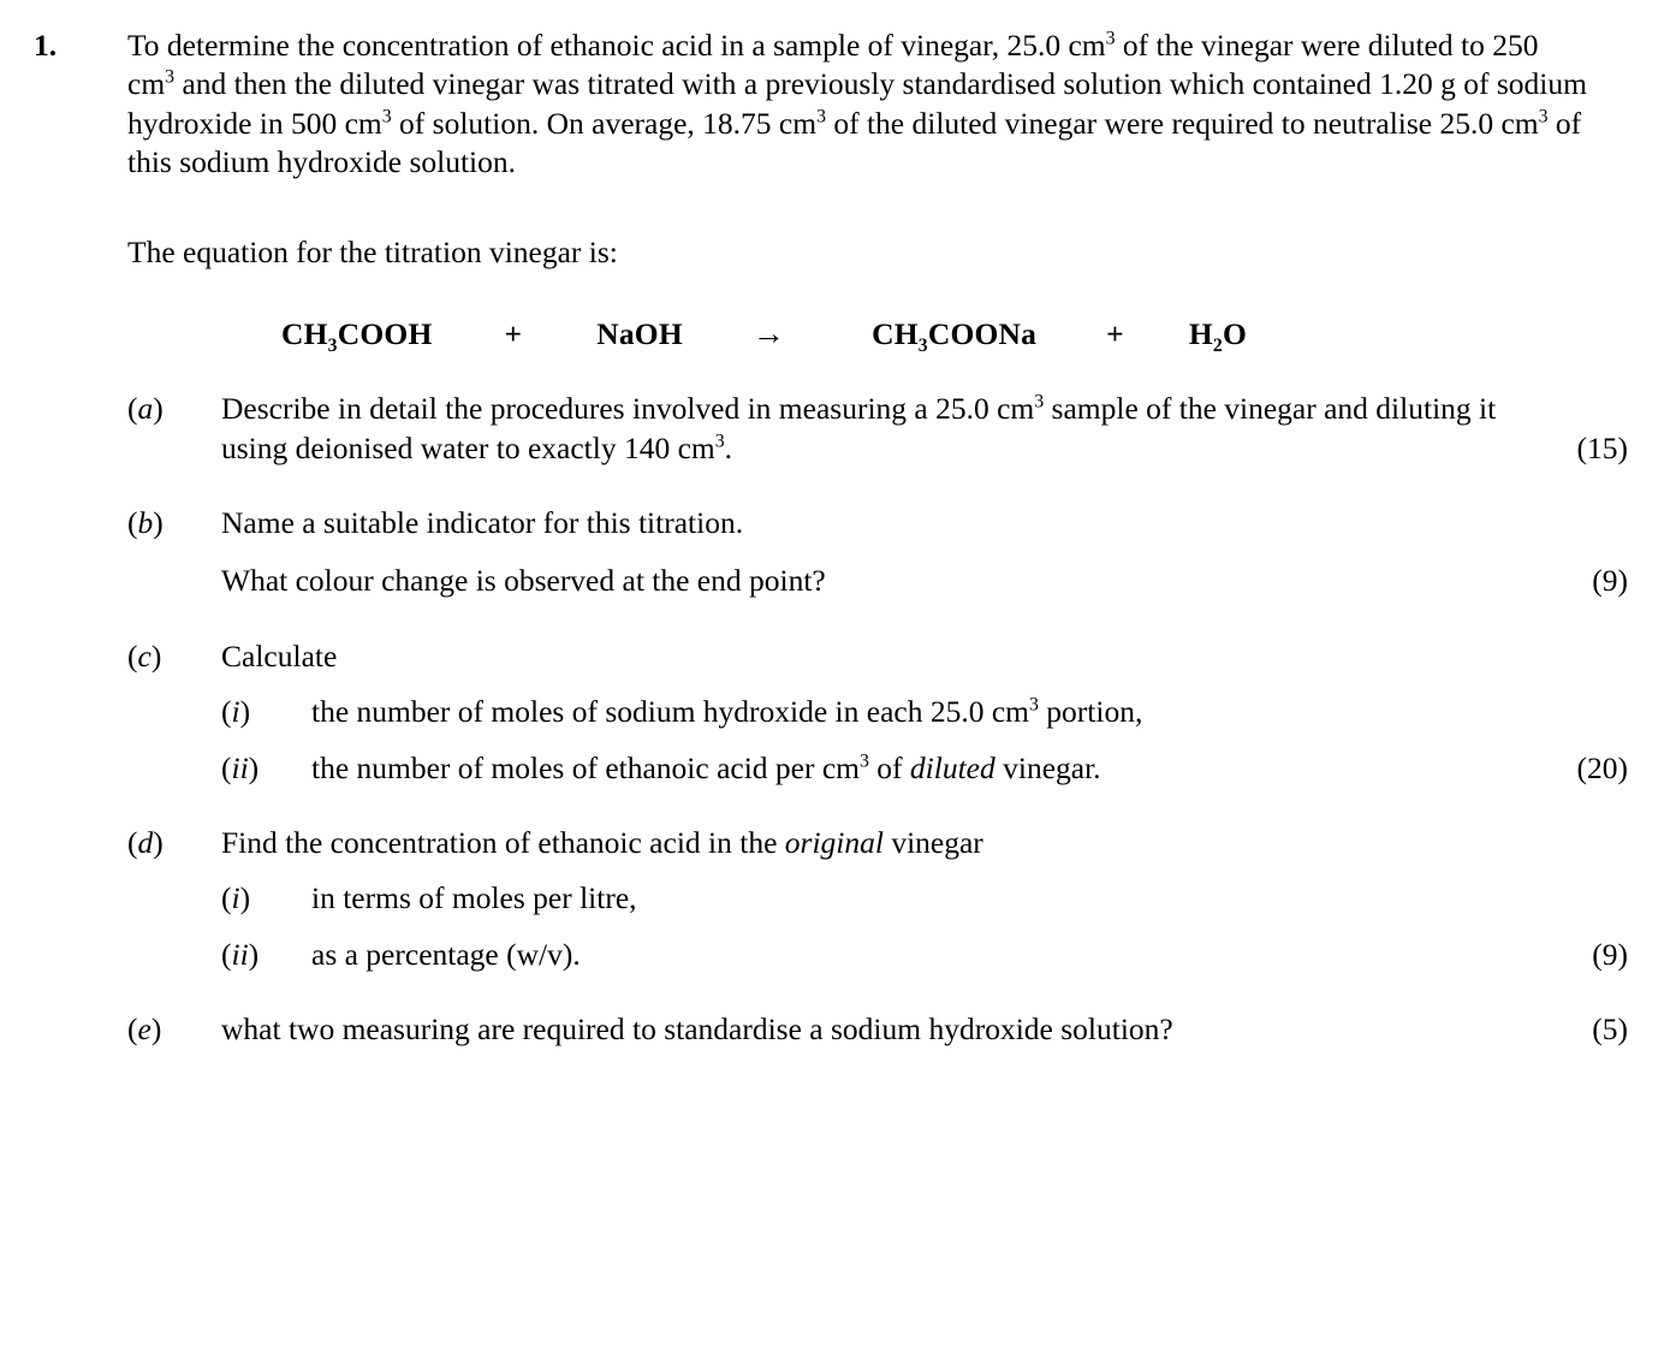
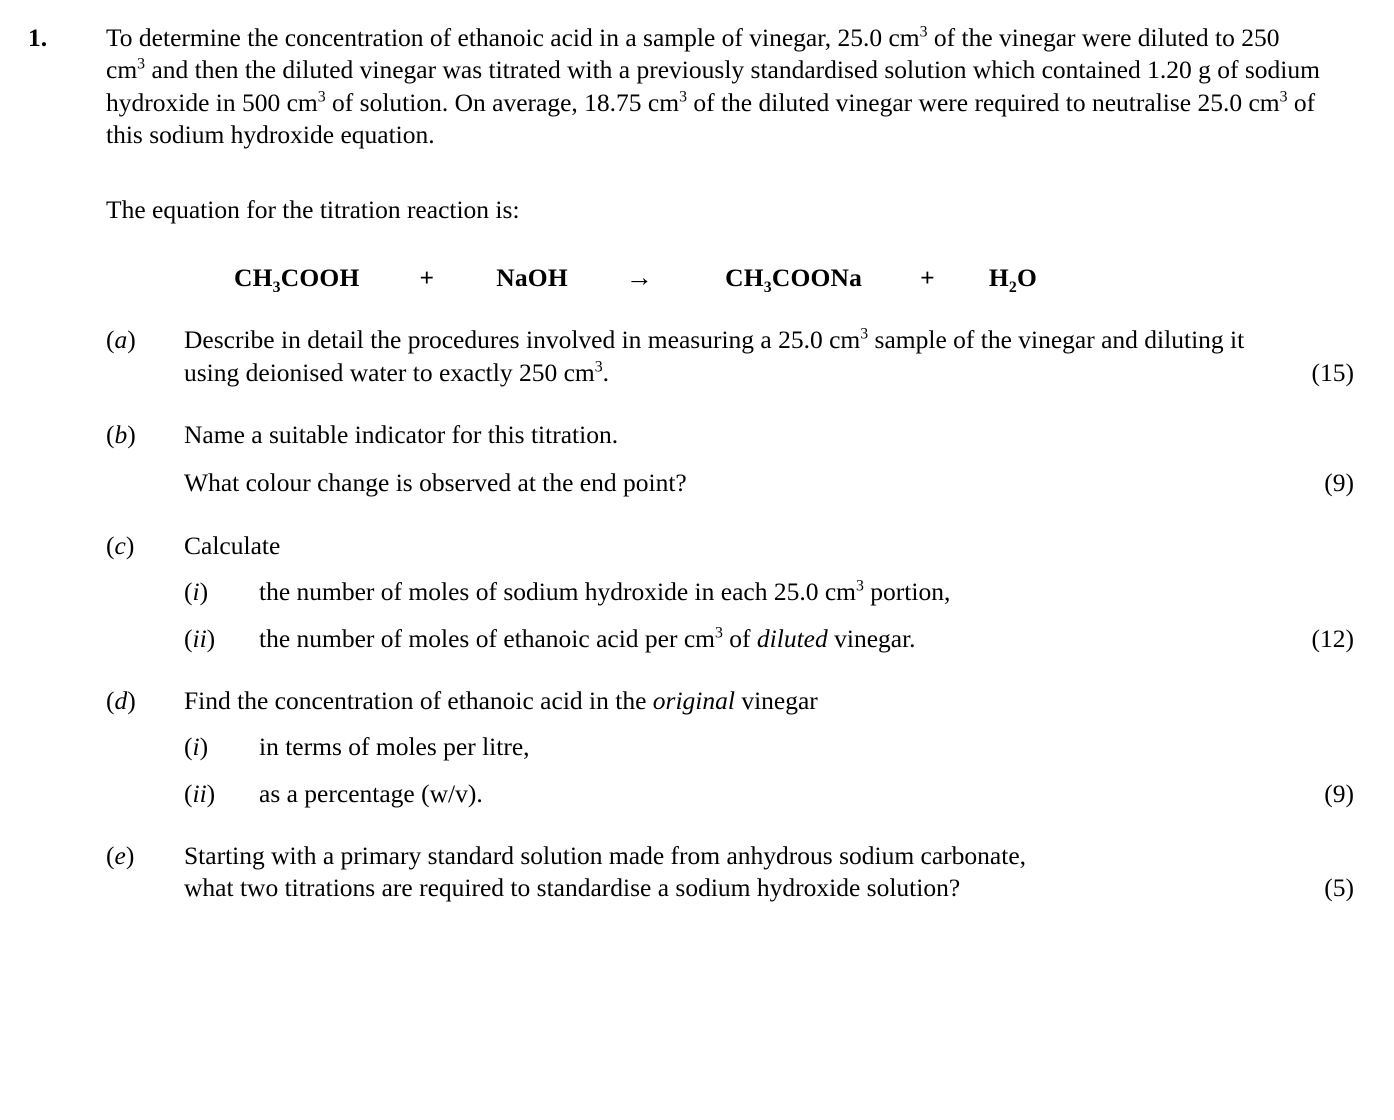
  1.
- To determine the concentration of ethanoic acid in a sample of vinegar, 25.0 cm3 of the vinegar were diluted to 250 cm3 and then the diluted vinegar was titrated with a previously standardised solution which contained 1.20 g of sodium hydroxide in 500 cm3 of solution. On average, 18.75 cm3 of the diluted vinegar were required to neutralise 25.0 cm3 of this sodium hydroxide solution.
+ To determine the concentration of ethanoic acid in a sample of vinegar, 25.0 cm3 of the vinegar were diluted to 250 cm3 and then the diluted vinegar was titrated with a previously standardised solution which contained 1.20 g of sodium hydroxide in 500 cm3 of solution. On average, 18.75 cm3 of the diluted vinegar were required to neutralise 25.0 cm3 of this sodium hydroxide equation.
- The equation for the titration vinegar is:
+ The equation for the titration reaction is:
  CH3COOH + NaOH → CH3COONa + H2O
  (a)
- Describe in detail the procedures involved in measuring a 25.0 cm3 sample of the vinegar and diluting it using deionised water to exactly 140 cm3.
+ Describe in detail the procedures involved in measuring a 25.0 cm3 sample of the vinegar and diluting it using deionised water to exactly 250 cm3.
  (15)
  (b)
  Name a suitable indicator for this titration.
  What colour change is observed at the end point?
  (9)
  (c)
  Calculate
  (i)
  the number of moles of sodium hydroxide in each 25.0 cm3 portion,
  (ii)
  the number of moles of ethanoic acid per cm3 of diluted vinegar.
- (20)
+ (12)
  (d)
  Find the concentration of ethanoic acid in the original vinegar
  (i)
  in terms of moles per litre,
  (ii)
  as a percentage (w/v).
  (9)
  (e)
+ Starting with a primary standard solution made from anhydrous sodium carbonate,
- what two measuring are required to standardise a sodium hydroxide solution?
+ what two titrations are required to standardise a sodium hydroxide solution?
  (5)
